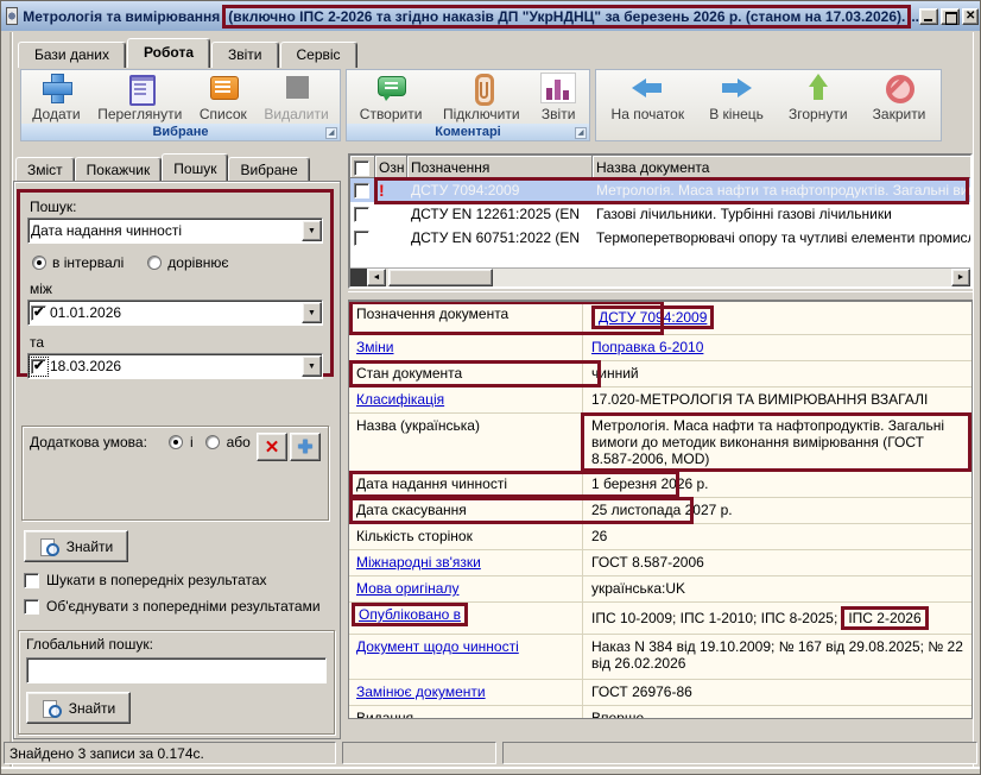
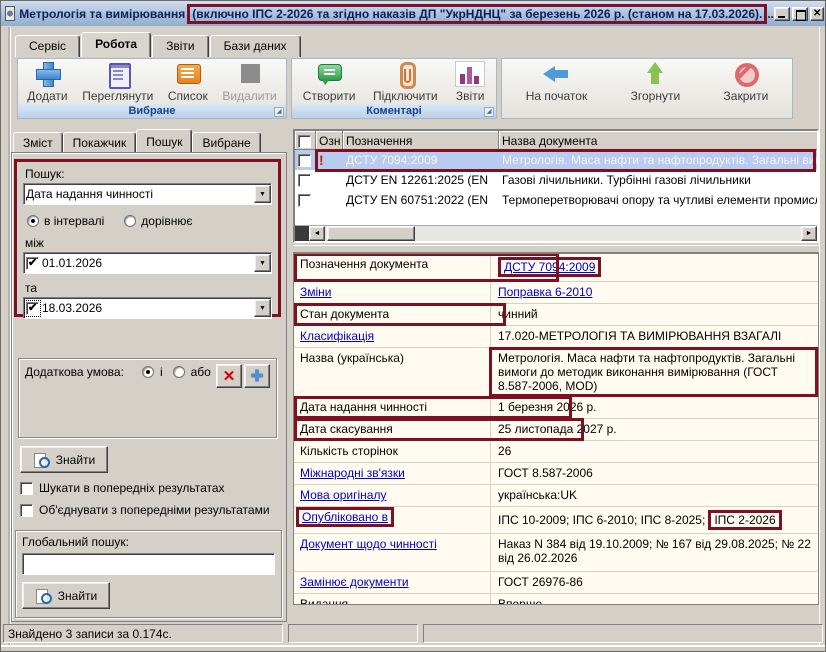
  Метрологія та вимірювання
  (включно ІПС 2-2026 та згідно наказів ДП "УкрНДНЦ" за березень 2026 р. (станом на 17.03.2026).
  ..
- Бази даних
+ Сервіс
  Робота
  Звіти
- Сервіс
+ Бази даних
  Додати
  Переглянути
  Список
  Видалити
  Вибране
  Створити
  Підключити
  Звіти
  Коментарі
  На початок
- В кінець
  Згорнути
  Закрити
  Зміст
  Покажчик
  Пошук
  Вибране
  Пошук:
  Дата надання чинності
  в інтервалі
  дорівнює
  між
  01.01.2026
  та
  18.03.2026
  Додаткова умова:
  і
  або
  ✕
  ✚
  Знайти
  Шукати в попередніх результатах
  Об'єднувати з попередніми результатами
  Глобальний пошук:
  Знайти
  Озн
  Позначення
  Назва документа
  !
  ДСТУ 7094:2009
  Метрологія. Маса нафти та нафтопродуктів. Загальні ви
  ДСТУ EN 12261:2025 (EN
  Газові лічильники. Турбінні газові лічильники
  ДСТУ EN 60751:2022 (EN
  Термоперетворювачі опору та чутливі елементи промис
  Позначення документа
  ДСТУ 7094:2009
  Зміни
  Поправка 6-2010
  Стан документа
  чинний
  Класифікація
  17.020-МЕТРОЛОГІЯ ТА ВИМІРЮВАННЯ ВЗАГАЛІ
  Назва (українська)
  Метрологія. Маса нафти та нафтопродуктів. Загальні вимоги до методик виконання вимірювання (ГОСТ 8.587-2006, MOD)
  Дата надання чинності
  1 березня 2026 р.
  Дата скасування
  25 листопада 2027 р.
  Кількість сторінок
  26
  Міжнародні зв'язки
  ГОСТ 8.587-2006
  Мова оригіналу
  українська:UK
  Опубліковано в
- ІПС 10-2009; ІПС 1-2010; ІПС 8-2025; ІПС 2-2026
+ ІПС 10-2009; ІПС 6-2010; ІПС 8-2025; ІПС 2-2026
  Документ щодо чинності
  Наказ N 384 від 19.10.2009; № 167 від 29.08.2025; № 22 від 26.02.2026
  Замінює документи
  ГОСТ 26976-86
  Знайдено 3 записи за 0.174с.
